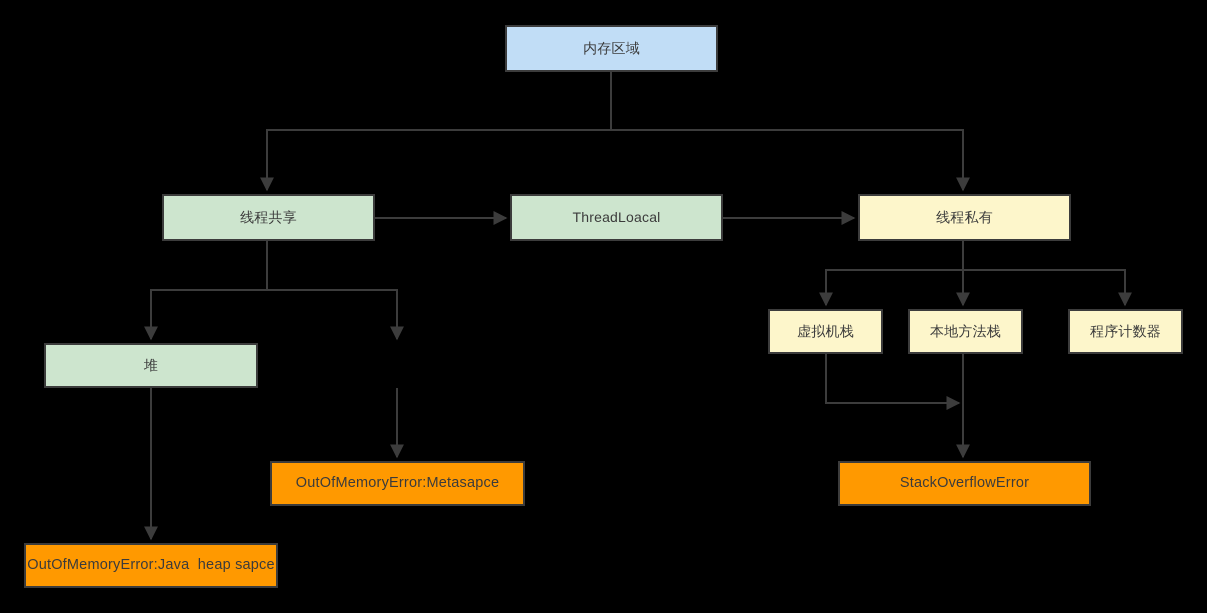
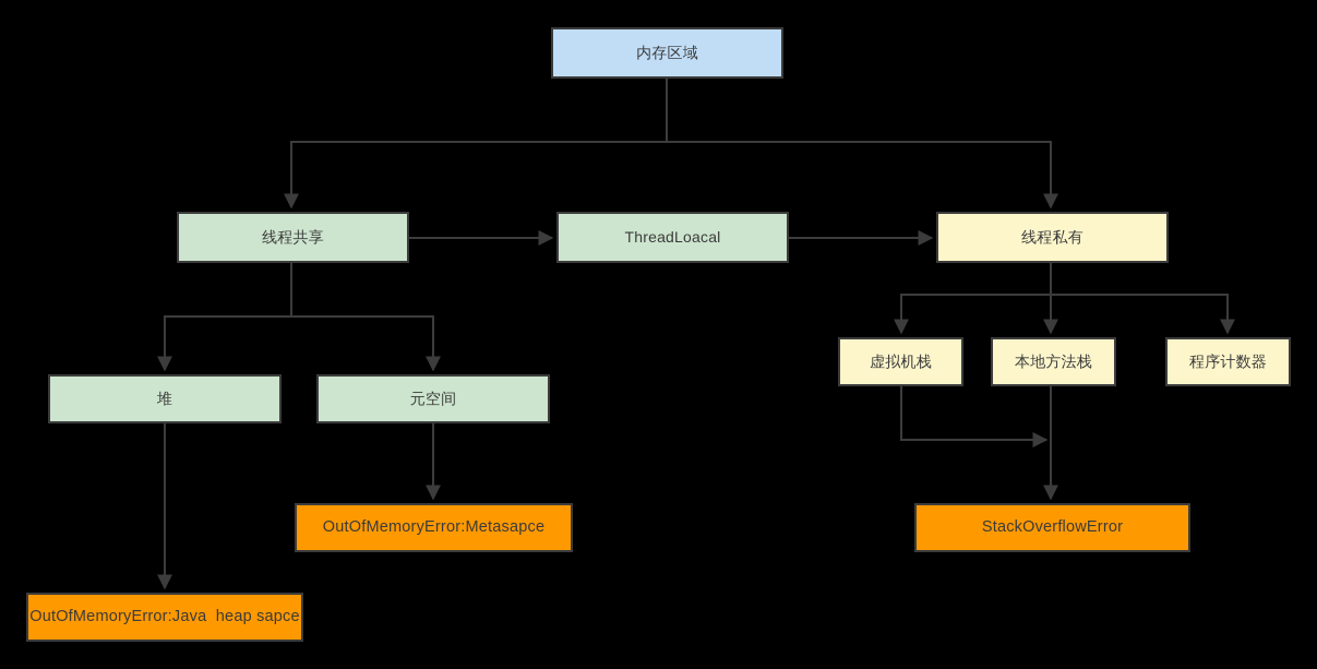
  内存区域
  线程共享
  ThreadLoacal
  线程私有
  堆
+ 元空间
  虚拟机栈
  本地方法栈
  程序计数器
  OutOfMemoryError:Metasapce
  StackOverflowError
  OutOfMemoryError:Java heap sapce
